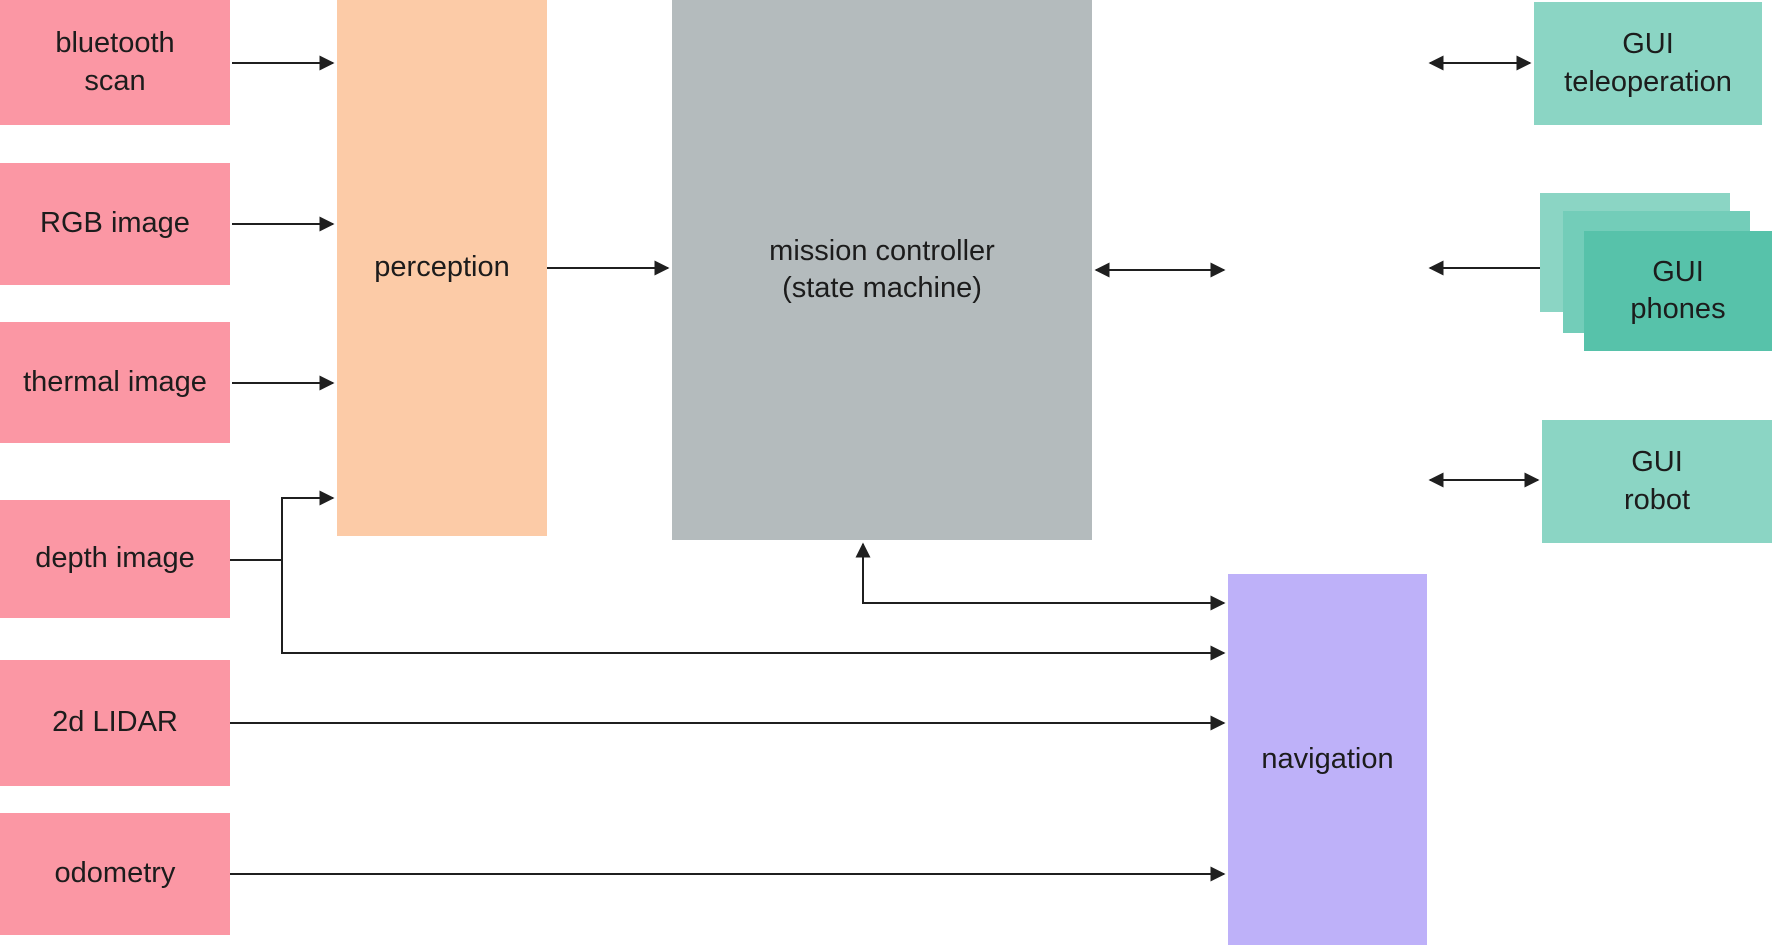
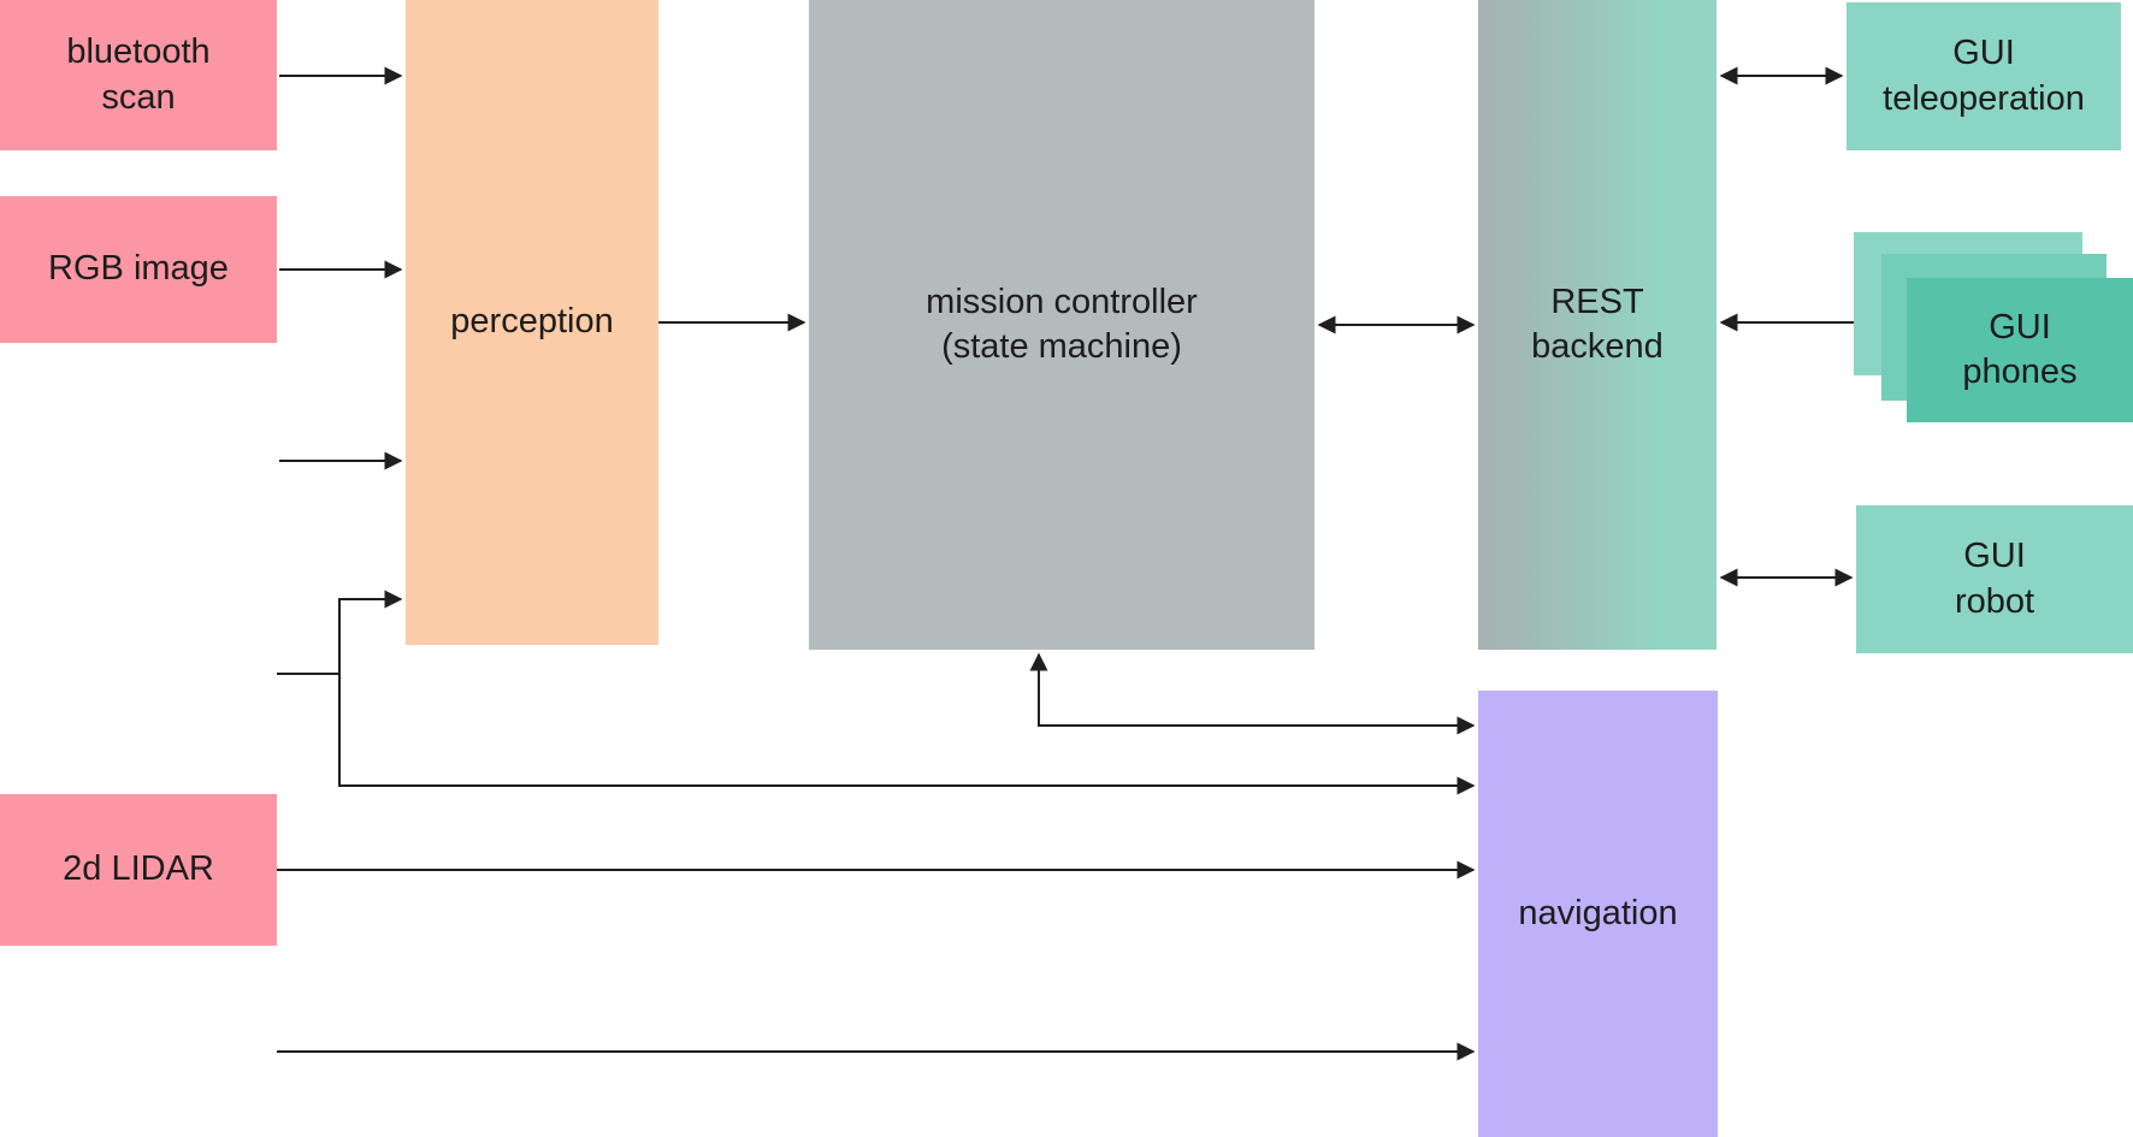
  bluetooth
  scan
  RGB image
- thermal image
- depth image
  2d LIDAR
- odometry
  perception
  mission controller
  (state machine)
+ REST
+ backend
  navigation
  GUI
  teleoperation
  GUI
  phones
  GUI
  robot
